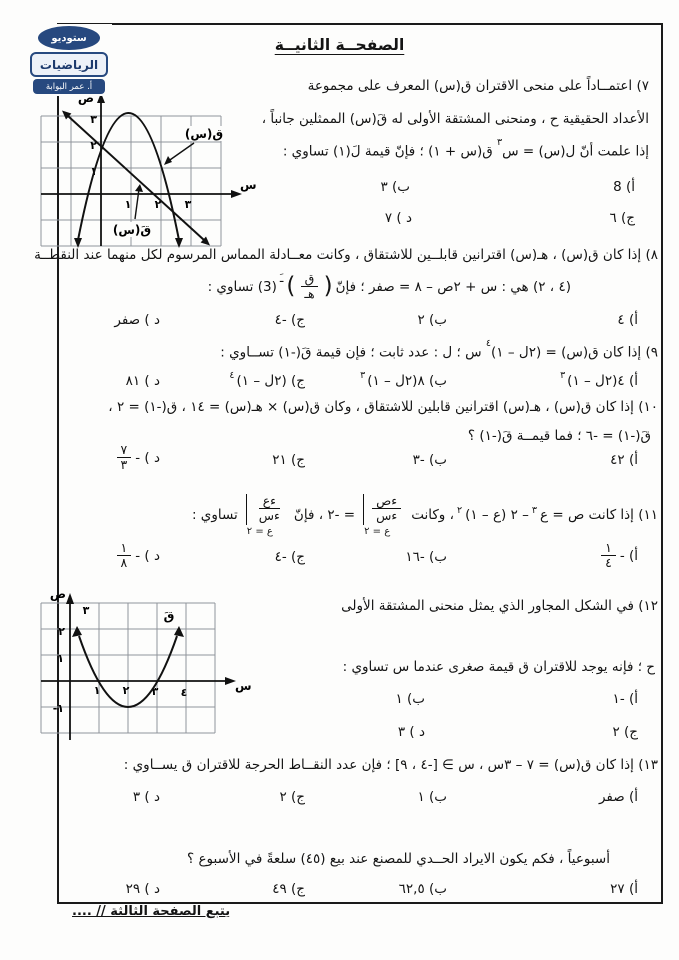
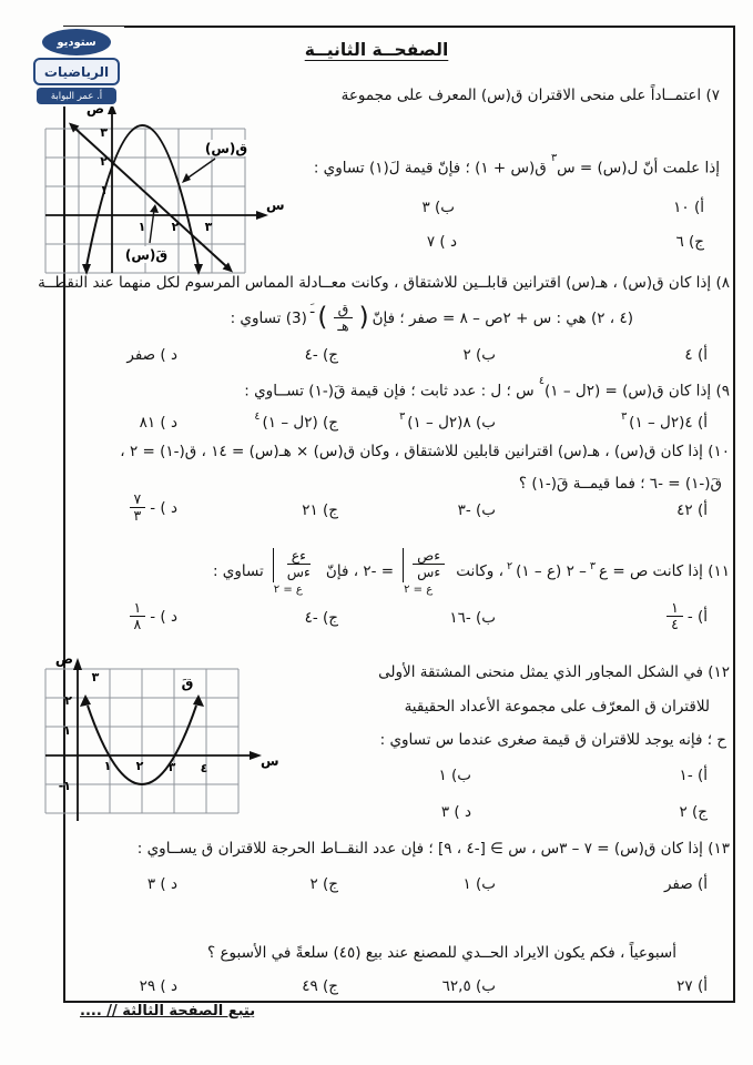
  ستوديو
  الرياضيات
  أ. عمر البوابة
  الصفحــة الثانيــة
  ٧) اعتمــاداً على منحى الاقتران ق(س) المعرف على مجموعة
- الأعداد الحقيقية ح ، ومنحنى المشتقة الأولى له قَ(س) الممثلين جانباً ،
  إذا علمت أنّ ل(س) = س٣ ق(س + ١) ؛ فإنّ قيمة لَ(١) تساوي :
- أ) 8
+ أ) ١٠
  ب) ٣
  ج) ٦
  د ) ٧
  ص
  س
  ٣
  ٢
  ١
  ٢
  ٣
  ق(س)
  قَ(س)
  ٨) إذا كان ق(س) ، هـ(س) اقترانين قابلــين للاشتقاق ، وكانت معــادلة المماس المرسوم لكل منهما عند النقطــة
  (٤ ، ٢) هي : س + ٢ص – ٨ = صفر ؛ فإنّ
  (
  ق
  هـ
  )
  ـَ
  (3) تساوي :
  أ) ٤
  ب) ٢
  ج) -٤
  د ) صفر
  ٩) إذا كان ق(س) = (٢ل – ١)٤ س ؛ ل : عدد ثابت ؛ فإن قيمة قَ(-١‎) تســاوي :
  أ) ٤(٢ل – ١)
  ٣
  ب) ٨(٢ل – ١)
  ٣
  ج) (٢ل – ١)
  ٤
  د ) ٨١
  ١٠) إذا كان ق(س) ، هـ(س) اقترانين قابلين للاشتقاق ، وكان ق(س) × هـ(س) = ١٤ ، ق(-١‎) = ٢ ،
  قَ(-١‎) = -٦ ؛ فما قيمــة قَ(-١‎) ؟
  أ) ٤٢
  ب) -٣
  ج) ٢١
  د ) -
  ٧
  ٣
  ١١) إذا كانت ص = ع
  ٣
  – ٢ (ع – ١)
  ٢
  ، وكانت
  ءص
  ءس
  ع = ٢
  = -٢ ، فإنّ
  ءع
  ءس
  ع = ٢
  تساوي :
  أ) -
  ١
  ٤
  ب) -١٦
  ج) -٤
  د ) -
  ١
  ٨
  ١٢) في الشكل المجاور الذي يمثل منحنى المشتقة الأولى
+ للاقتران ق المعرّف على مجموعة الأعداد الحقيقية
  ح ؛ فإنه يوجد للاقتران ق قيمة صغرى عندما س تساوي :
  أ) -١
  ب) ١
  ج) ٢
  د ) ٣
  ص
  س
  ٣
  ٢
  ١
  -١
  ١
  ٢
  ٣
  ٤
  قَ
  ١٣) إذا كان ق(س) = ٧ – ٣س ، س ∋ [-٤ ، ٩] ؛ فإن عدد النقــاط الحرجة للاقتران ق يســاوي :
  أ) صفر
  ب) ١
  ج) ٢
  د ) ٣
  أسبوعياً ، فكم يكون الايراد الحــدي للمصنع عند بيع (٤٥) سلعةً في الأسبوع ؟
  أ) ٢٧
  ب) ٦٢,٥
  ج) ٤٩
  د ) ٢٩
  يتبع الصفحة الثالثة // ....
